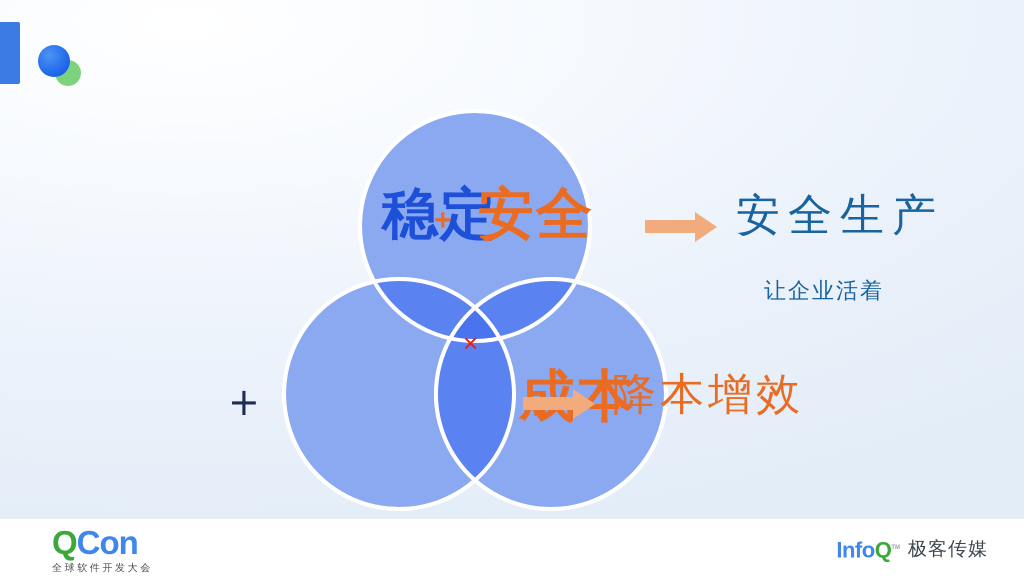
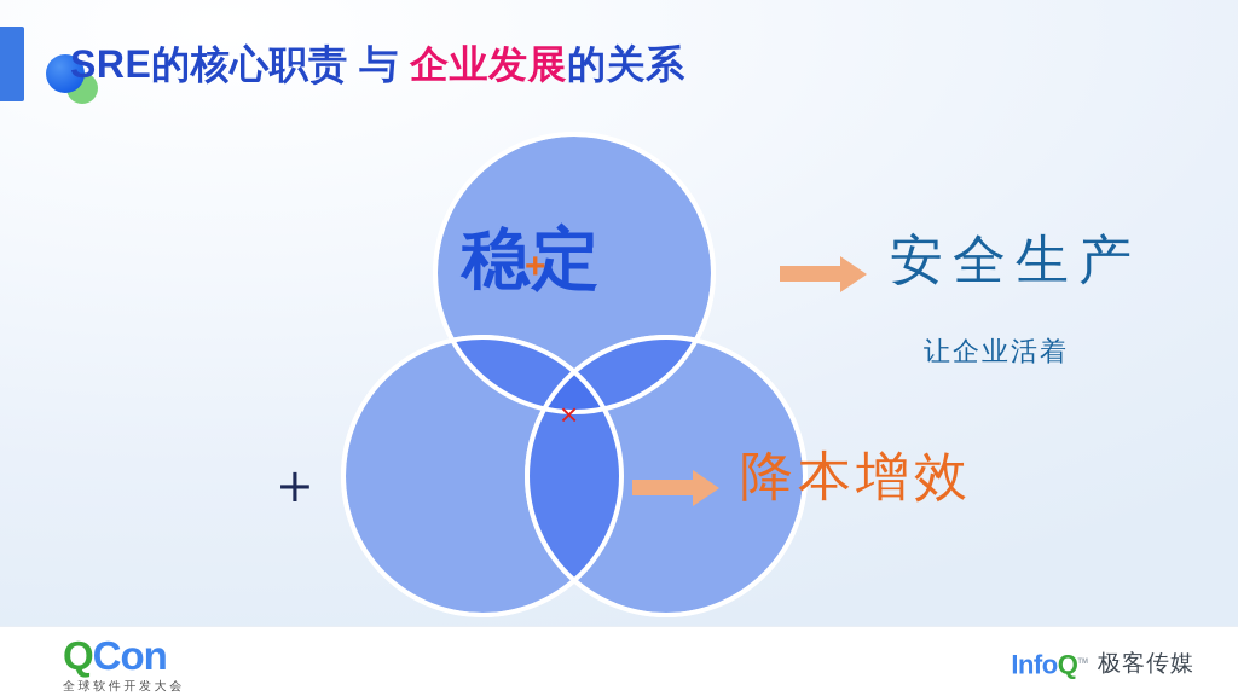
+ SRE的核心职责 与 企业发展的关系
  稳定
  +
- 安全
- 成本
  ×
  +
  安全生产
  让企业活着
  降本增效
  QCon
  全球软件开发大会
  InfoQ
  极客传媒
